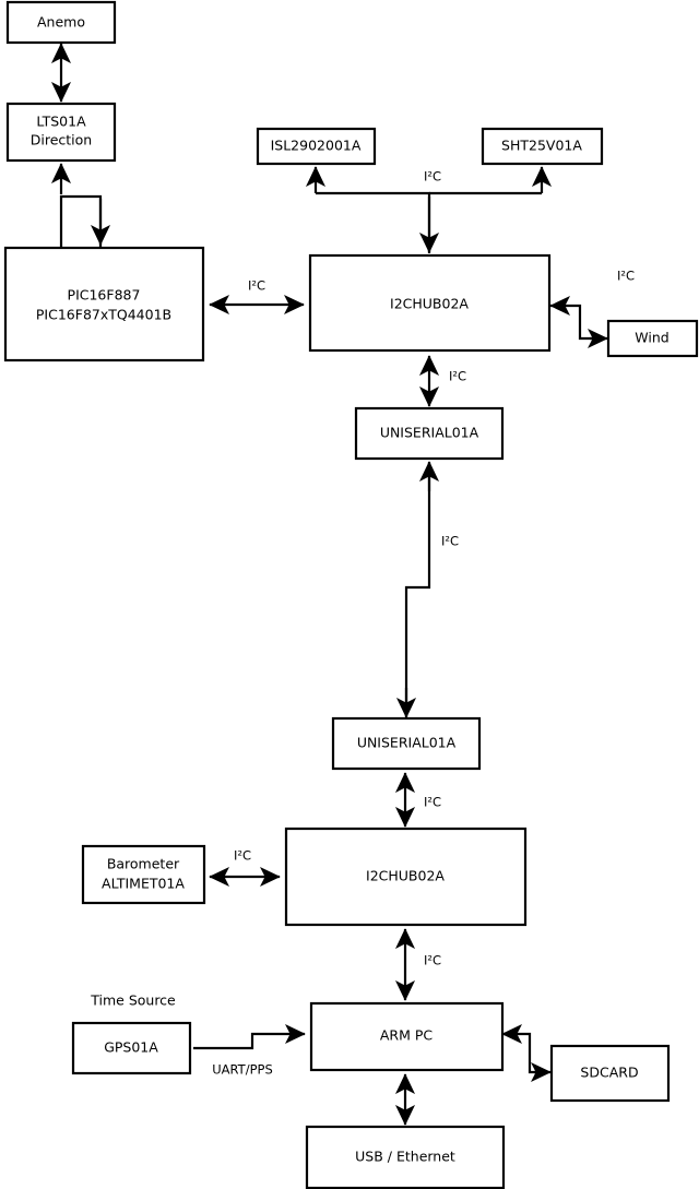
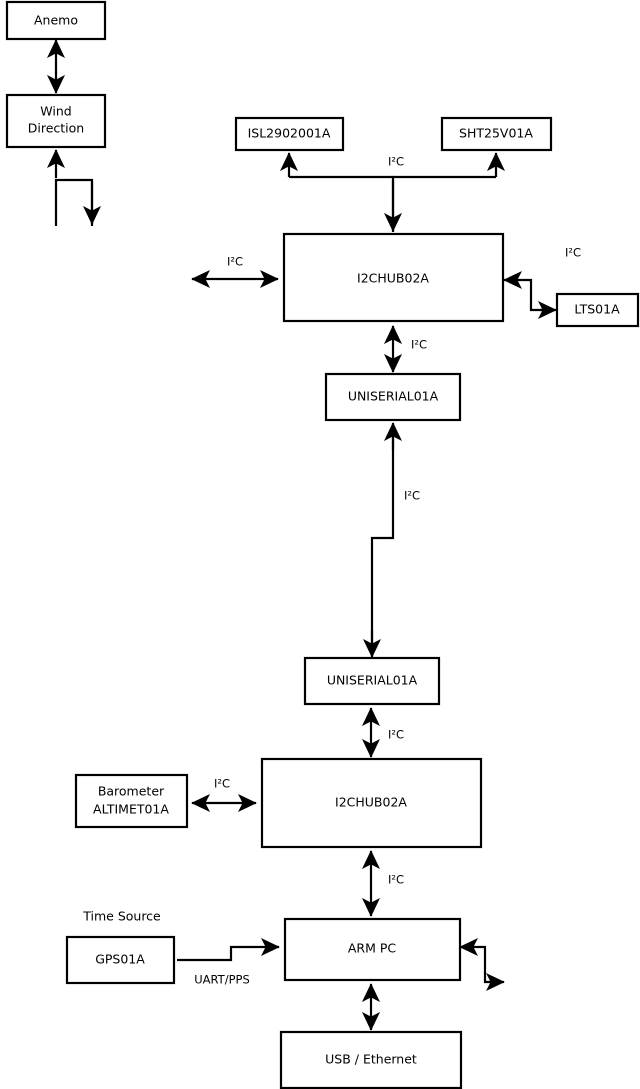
  I²C
  I²C
  I²C
  I²C
  I²C
  I²C
  I²C
  I²C
  UART/PPS
  Anemo
- LTS01A
+ Wind
  Direction
- PIC16F887
- PIC16F87xTQ4401B
  ISL2902001A
  SHT25V01A
  I2CHUB02A
- Wind
+ LTS01A
  UNISERIAL01A
  UNISERIAL01A
  Barometer
  ALTIMET01A
  I2CHUB02A
  Time Source
  GPS01A
  ARM PC
- SDCARD
  USB / Ethernet
